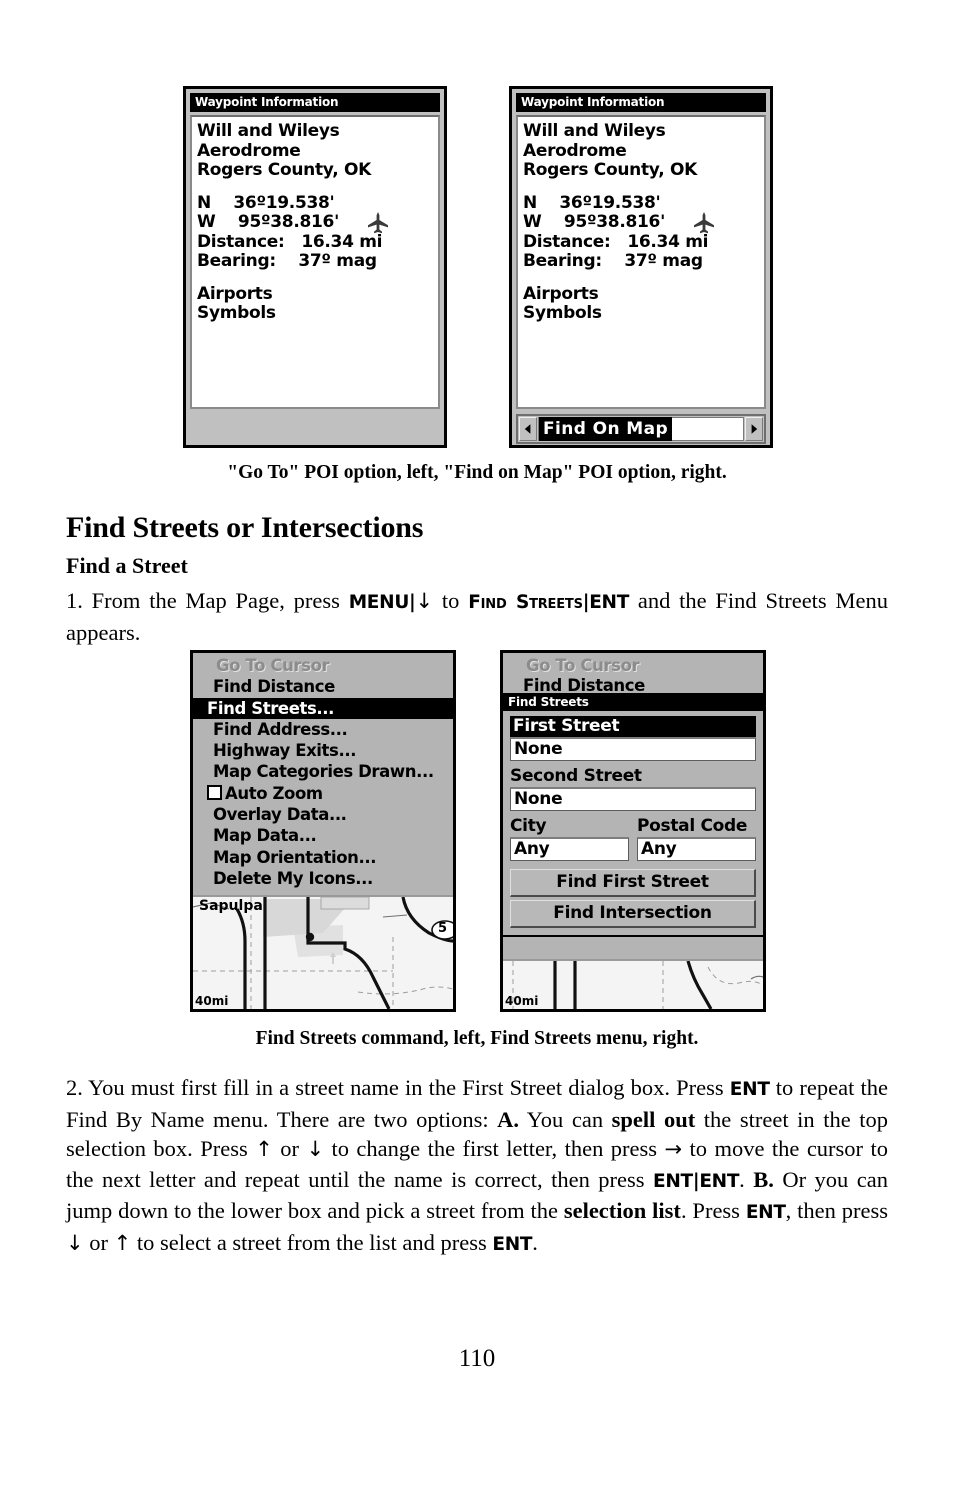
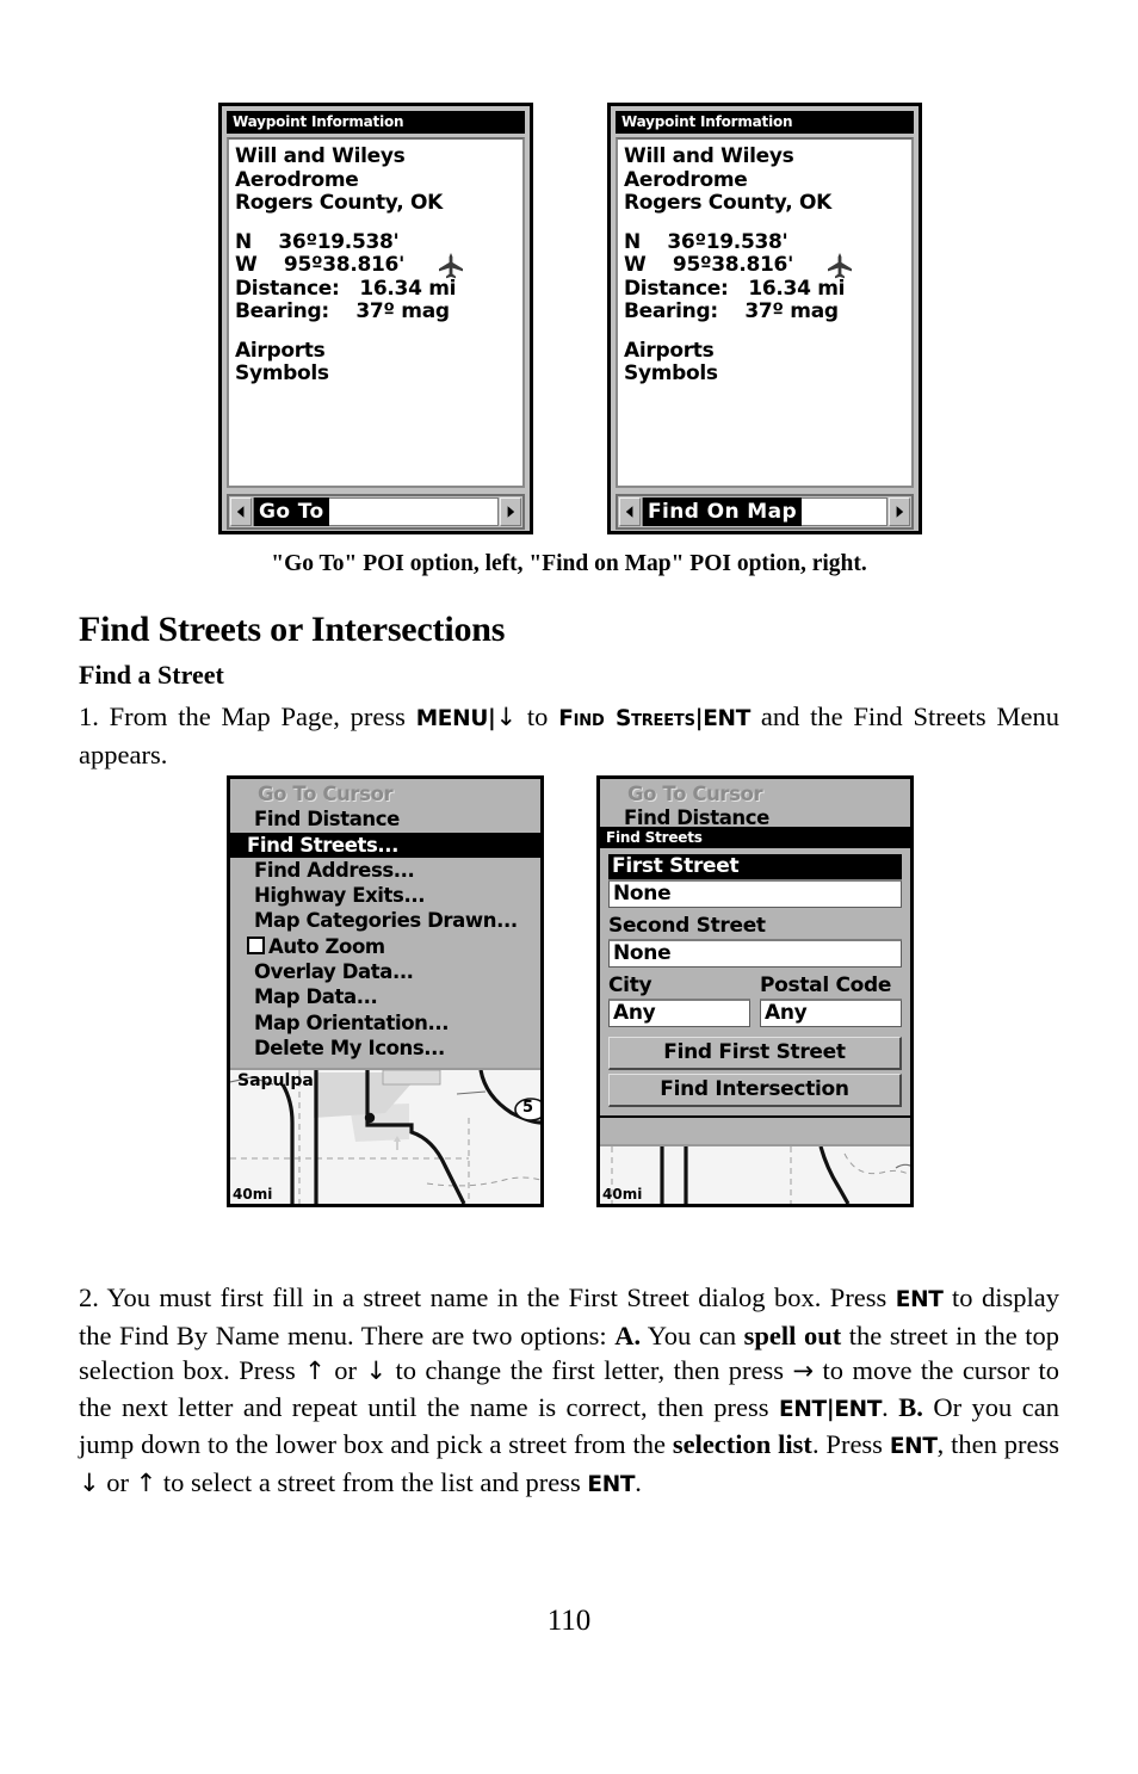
  Waypoint Information
  Will and Wileys
  Aerodrome
  Rogers County, OK
  N 36º19.538'
  W 95º38.816'
  Distance: 16.34 mi
  Bearing: 37º mag
  Airports
  Symbols
+ Go To
  Waypoint Information
  Will and Wileys
  Aerodrome
  Rogers County, OK
  N 36º19.538'
  W 95º38.816'
  Distance: 16.34 mi
  Bearing: 37º mag
  Airports
  Symbols
  Find On Map
  "Go To" POI option, left, "Find on Map" POI option, right.
  Find Streets or Intersections
  Find a Street
  1. From the Map Page, press MENU|↓ to Find Streets|ENT and the Find Streets Menu appears.
  Go To Cursor
  Find Distance
  Find Streets...
  Find Address...
  Highway Exits...
  Map Categories Drawn...
  Auto Zoom
  Overlay Data...
  Map Data...
  Map Orientation...
  Delete My Icons...
  Sapulpa
  40mi
  5
  Go To Cursor
  Find Distance
  Find Streets
  First Street
  None
  Second Street
  None
  City
  Any
  Postal Code
  Any
  Find First Street
  Find Intersection
  40mi
- Find Streets command, left, Find Streets menu, right.
- 2. You must first fill in a street name in the First Street dialog box. Press ENT to repeat the Find By Name menu. There are two options: A. You can spell out the street in the top selection box. Press ↑ or ↓ to change the first letter, then press → to move the cursor to the next letter and repeat until the name is correct, then press ENT|ENT. B. Or you can jump down to the lower box and pick a street from the selection list. Press ENT, then press ↓ or ↑ to select a street from the list and press ENT.
+ 2. You must first fill in a street name in the First Street dialog box. Press ENT to display the Find By Name menu. There are two options: A. You can spell out the street in the top selection box. Press ↑ or ↓ to change the first letter, then press → to move the cursor to the next letter and repeat until the name is correct, then press ENT|ENT. B. Or you can jump down to the lower box and pick a street from the selection list. Press ENT, then press ↓ or ↑ to select a street from the list and press ENT.
  110
